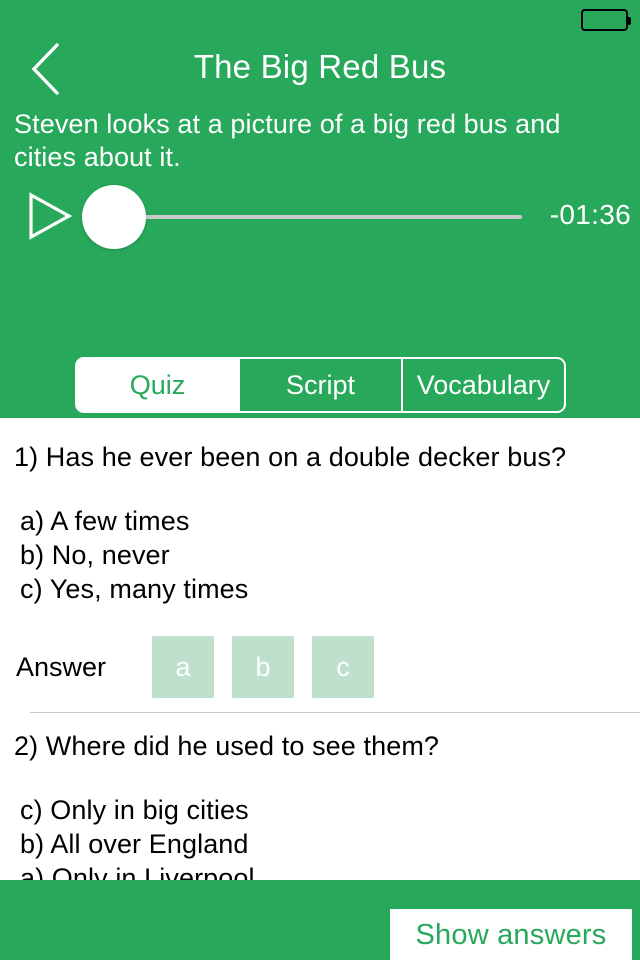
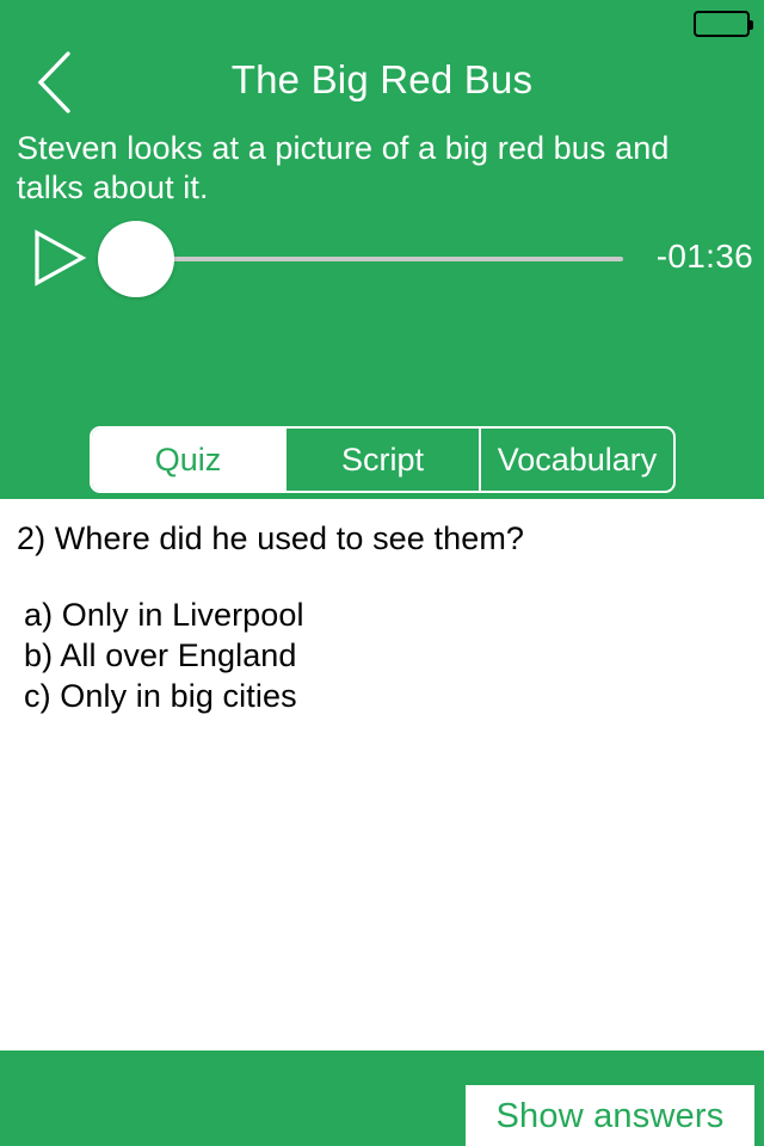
  The Big Red Bus
- Steven looks at a picture of a big red bus and cities about it.
+ Steven looks at a picture of a big red bus and talks about it.
  -01:36
  Quiz
  Script
  Vocabulary
- 1) Has he ever been on a double decker bus?
- a) A few times
- b) No, never
- c) Yes, many times
- Answer
- a
- b
- c
  2) Where did he used to see them?
- c) Only in big cities
+ a) Only in Liverpool
  b) All over England
- a) Only in Liverpool
+ c) Only in big cities
  Show answers
